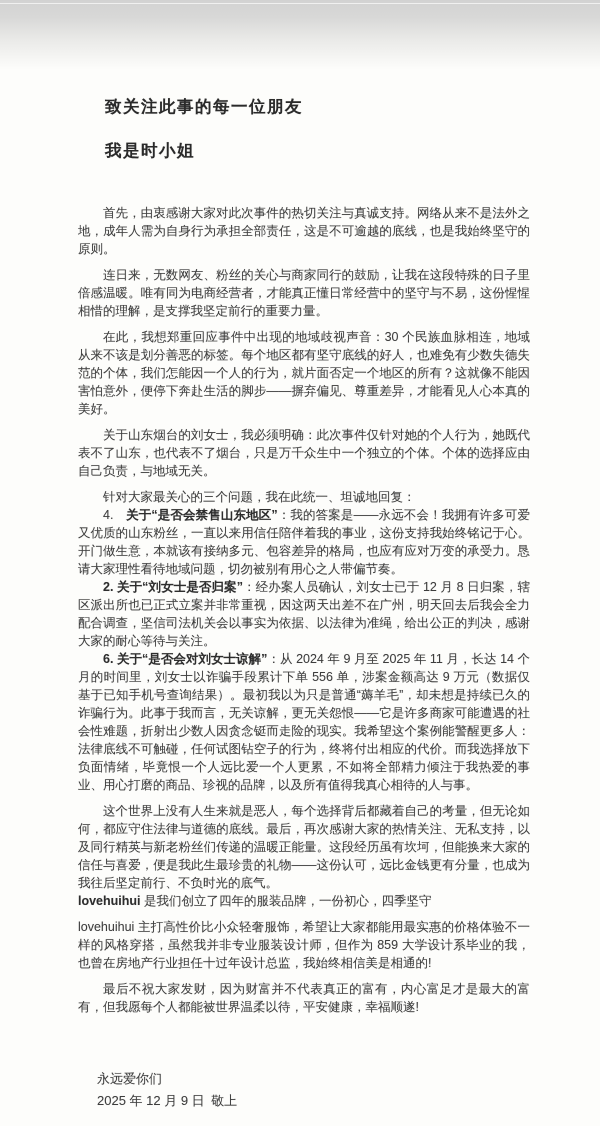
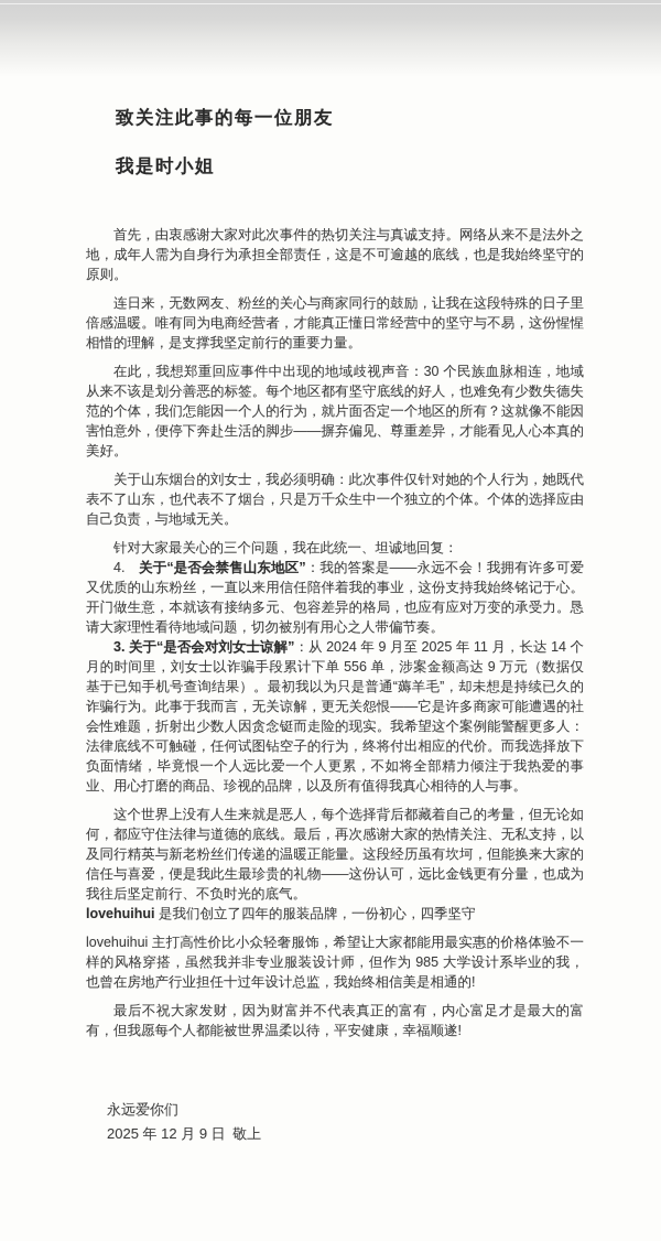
  致关注此事的每一位朋友
  我是时小姐
  首先，由衷感谢大家对此次事件的热切关注与真诚支持。网络从来不是法外之地，成年人需为自身行为承担全部责任，这是不可逾越的底线，也是我始终坚守的原则。
  连日来，无数网友、粉丝的关心与商家同行的鼓励，让我在这段特殊的日子里倍感温暖。唯有同为电商经营者，才能真正懂日常经营中的坚守与不易，这份惺惺相惜的理解，是支撑我坚定前行的重要力量。
  在此，我想郑重回应事件中出现的地域歧视声音：30 个民族血脉相连，地域从来不该是划分善恶的标签。每个地区都有坚守底线的好人，也难免有少数失德失范的个体，我们怎能因一个人的行为，就片面否定一个地区的所有？这就像不能因害怕意外，便停下奔赴生活的脚步——摒弃偏见、尊重差异，才能看见人心本真的美好。
  关于山东烟台的刘女士，我必须明确：此次事件仅针对她的个人行为，她既代表不了山东，也代表不了烟台，只是万千众生中一个独立的个体。个体的选择应由自己负责，与地域无关。
  针对大家最关心的三个问题，我在此统一、坦诚地回复：
  4. 关于“是否会禁售山东地区”：我的答案是——永远不会！我拥有许多可爱又优质的山东粉丝，一直以来用信任陪伴着我的事业，这份支持我始终铭记于心。开门做生意，本就该有接纳多元、包容差异的格局，也应有应对万变的承受力。恳请大家理性看待地域问题，切勿被别有用心之人带偏节奏。
- 2. 关于“刘女士是否归案”：经办案人员确认，刘女士已于 12 月 8 日归案，辖区派出所也已正式立案并非常重视，因这两天出差不在广州，明天回去后我会全力配合调查，坚信司法机关会以事实为依据、以法律为准绳，给出公正的判决，感谢大家的耐心等待与关注。
- 6. 关于“是否会对刘女士谅解”：从 2024 年 9 月至 2025 年 11 月，长达 14 个月的时间里，刘女士以诈骗手段累计下单 556 单，涉案金额高达 9 万元（数据仅基于已知手机号查询结果）。最初我以为只是普通“薅羊毛”，却未想是持续已久的诈骗行为。此事于我而言，无关谅解，更无关怨恨——它是许多商家可能遭遇的社会性难题，折射出少数人因贪念铤而走险的现实。我希望这个案例能警醒更多人：法律底线不可触碰，任何试图钻空子的行为，终将付出相应的代价。而我选择放下负面情绪，毕竟恨一个人远比爱一个人更累，不如将全部精力倾注于我热爱的事业、用心打磨的商品、珍视的品牌，以及所有值得我真心相待的人与事。
+ 3. 关于“是否会对刘女士谅解”：从 2024 年 9 月至 2025 年 11 月，长达 14 个月的时间里，刘女士以诈骗手段累计下单 556 单，涉案金额高达 9 万元（数据仅基于已知手机号查询结果）。最初我以为只是普通“薅羊毛”，却未想是持续已久的诈骗行为。此事于我而言，无关谅解，更无关怨恨——它是许多商家可能遭遇的社会性难题，折射出少数人因贪念铤而走险的现实。我希望这个案例能警醒更多人：法律底线不可触碰，任何试图钻空子的行为，终将付出相应的代价。而我选择放下负面情绪，毕竟恨一个人远比爱一个人更累，不如将全部精力倾注于我热爱的事业、用心打磨的商品、珍视的品牌，以及所有值得我真心相待的人与事。
  这个世界上没有人生来就是恶人，每个选择背后都藏着自己的考量，但无论如何，都应守住法律与道德的底线。最后，再次感谢大家的热情关注、无私支持，以及同行精英与新老粉丝们传递的温暖正能量。这段经历虽有坎坷，但能换来大家的信任与喜爱，便是我此生最珍贵的礼物——这份认可，远比金钱更有分量，也成为我往后坚定前行、不负时光的底气。
  lovehuihui 是我们创立了四年的服装品牌，一份初心，四季坚守
- lovehuihui 主打高性价比小众轻奢服饰，希望让大家都能用最实惠的价格体验不一样的风格穿搭，虽然我并非专业服装设计师，但作为 859 大学设计系毕业的我，也曾在房地产行业担任十过年设计总监，我始终相信美是相通的!
+ lovehuihui 主打高性价比小众轻奢服饰，希望让大家都能用最实惠的价格体验不一样的风格穿搭，虽然我并非专业服装设计师，但作为 985 大学设计系毕业的我，也曾在房地产行业担任十过年设计总监，我始终相信美是相通的!
  最后不祝大家发财，因为财富并不代表真正的富有，内心富足才是最大的富有，但我愿每个人都能被世界温柔以待，平安健康，幸福顺遂!
  永远爱你们
  2025 年 12 月 9 日 敬上
